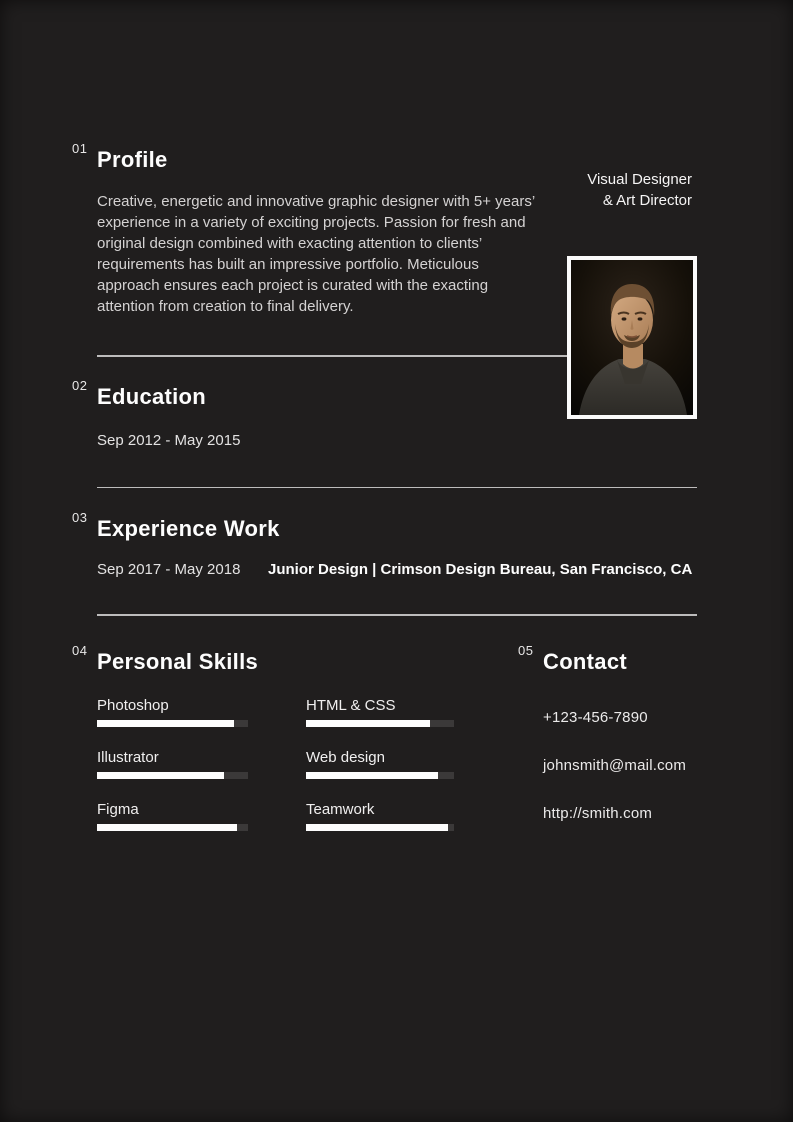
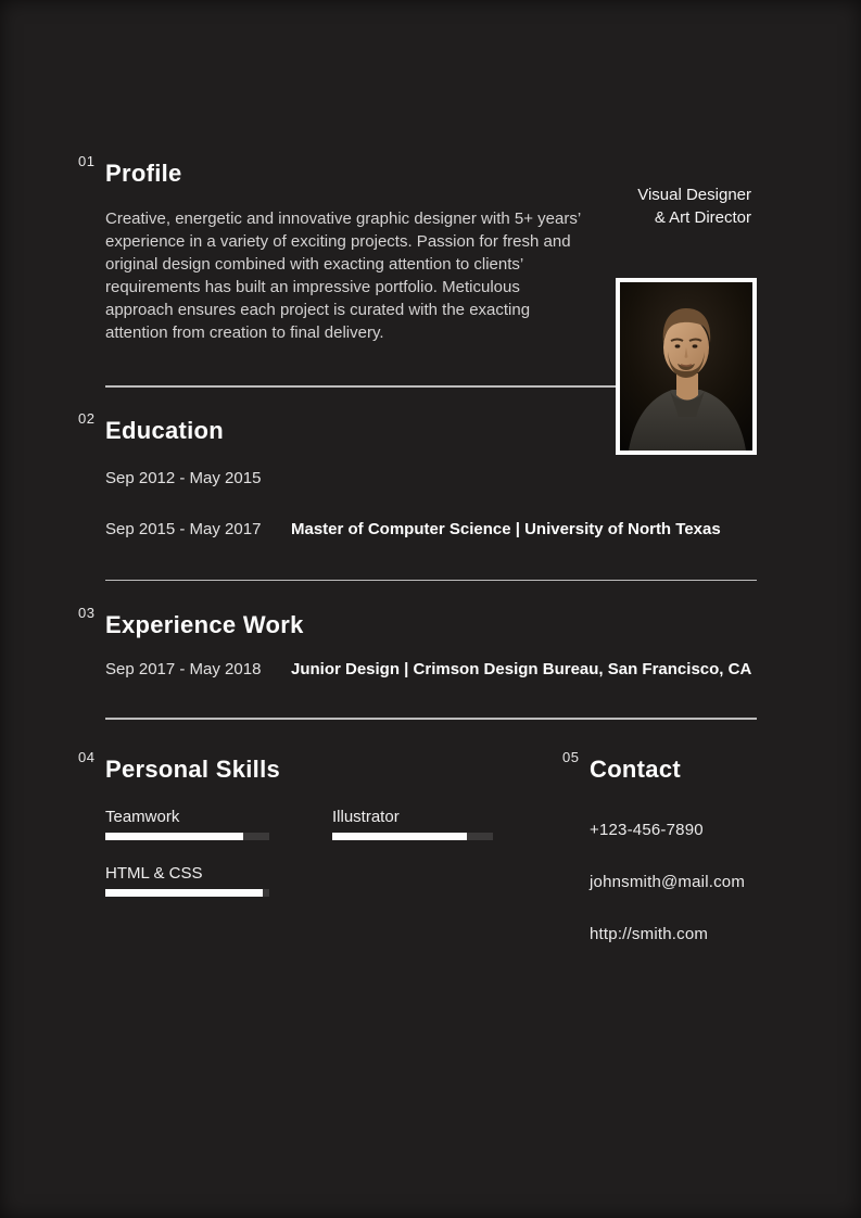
  01
  Profile
  Creative, energetic and innovative graphic designer with 5+ years’ experience in a variety of exciting projects. Passion for fresh and original design combined with exacting attention to clients’ requirements has built an impressive portfolio. Meticulous approach ensures each project is curated with the exacting attention from creation to final delivery.
  02
  Education
  Sep 2012 - May 2015
+ Sep 2015 - May 2017
+ Master of Computer Science | University of North Texas
  03
  Experience Work
  Sep 2017 - May 2018
  Junior Design | Crimson Design Bureau, San Francisco, CA
  04
  Personal Skills
- Photoshop
- HTML & CSS
+ Teamwork
  Illustrator
- Web design
- Figma
- Teamwork
+ HTML & CSS
  05
  Contact
  +123-456-7890
  johnsmith@mail.com
  http://smith.com
  Visual Designer
  & Art Director
